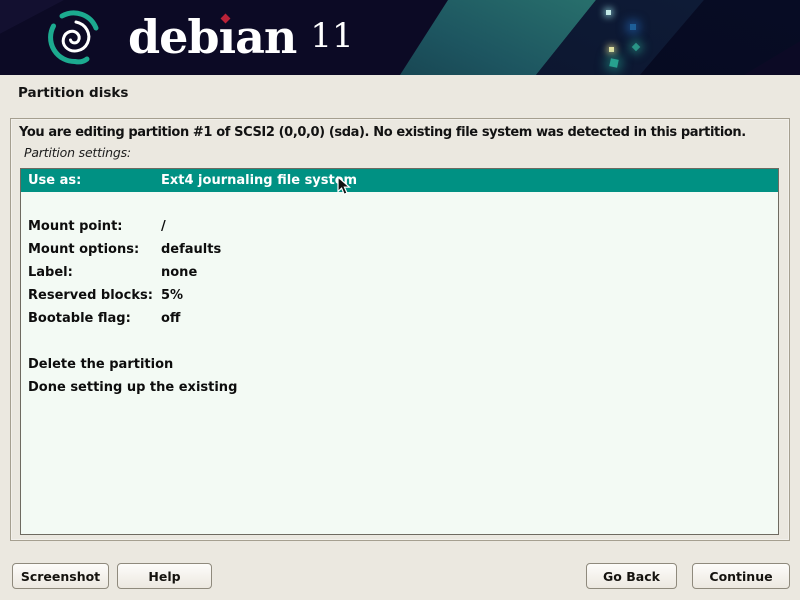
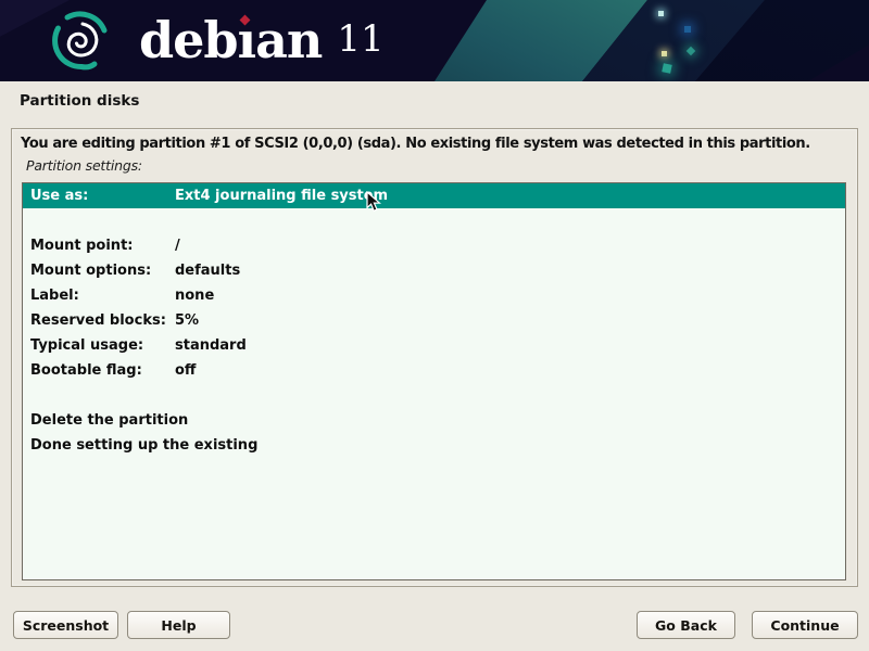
  debıan 11
  Partition disks
  You are editing partition #1 of SCSI2 (0,0,0) (sda). No existing file system was detected in this partition.
  Partition settings:
  Use as:
  Ext4 journaling file systm
  Mount point:
  /
  Mount options:
  defaults
  Label:
  none
  Reserved blocks:
  5%
+ Typical usage:
+ standard
  Bootable flag:
  off
  Delete the partition
  Done setting up the existing
  Screenshot
  Help
  Go Back
  Continue
